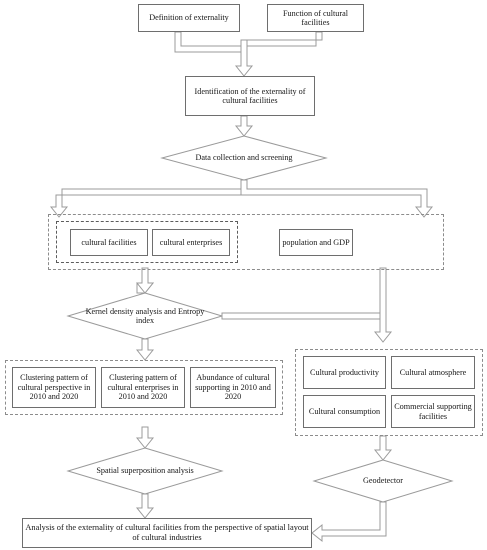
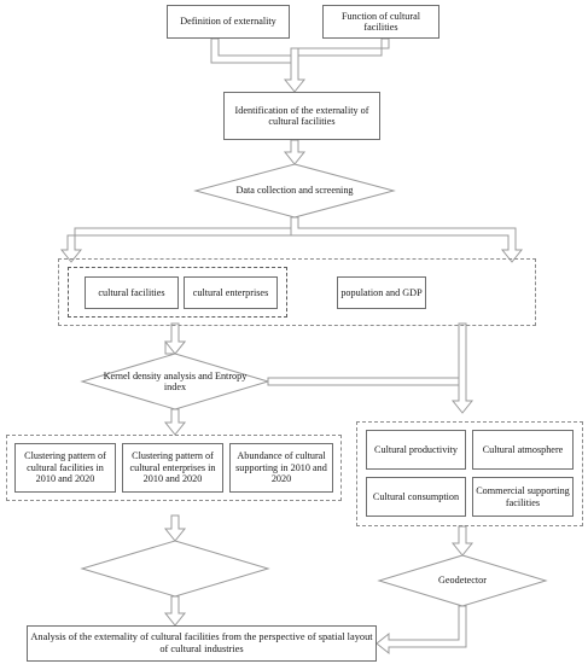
  Definition of externality
  Function of cultural facilities
  Identification of the externality of cultural facilities
  Data collection and screening
  cultural facilities
  cultural enterprises
  population and GDP
  Kernel density analysis and Entropy index
- Clustering pattern of cultural perspective in 2010 and 2020
+ Clustering pattern of cultural facilities in 2010 and 2020
  Clustering pattern of cultural enterprises in 2010 and 2020
  Abundance of cultural supporting in 2010 and 2020
  Cultural productivity
  Cultural atmosphere
  Cultural consumption
  Commercial supporting facilities
- Spatial superposition analysis
  Geodetector
  Analysis of the externality of cultural facilities from the perspective of spatial layout of cultural industries
